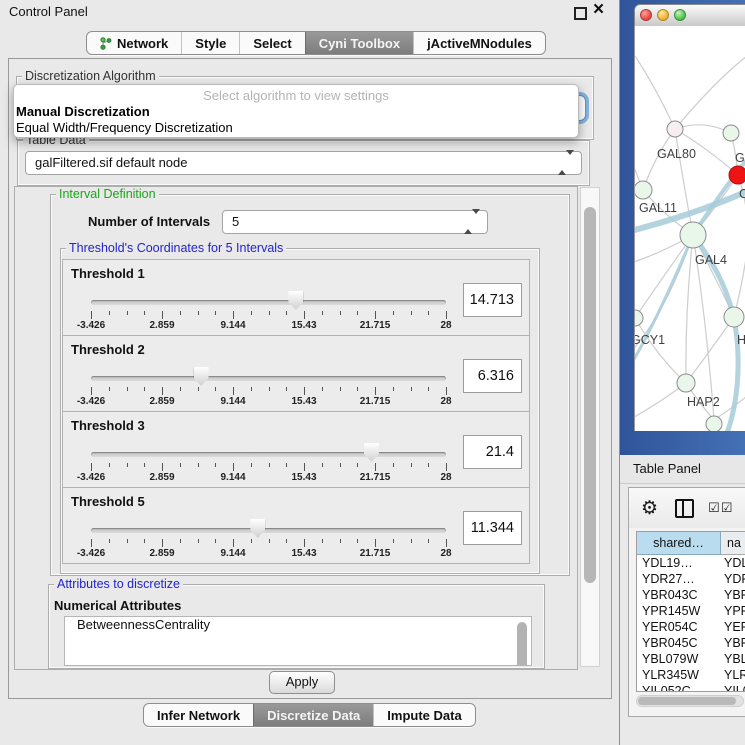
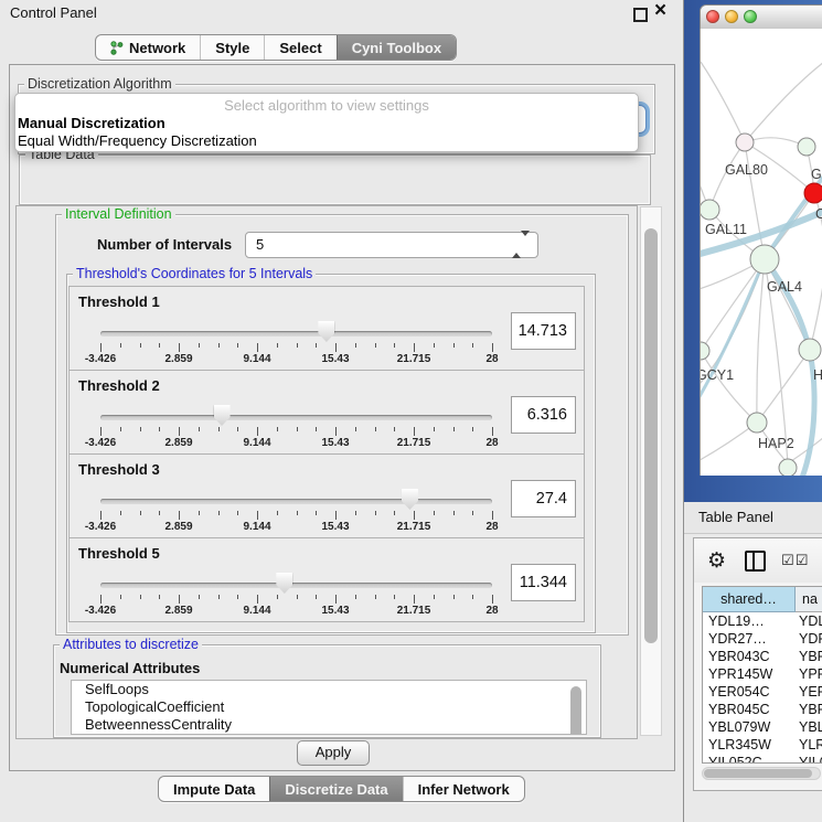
  Control Panel
  ×
  Network
  Style
  Select
  Cyni Toolbox
- jActiveMNodules
  Discretization Algorithm
  Select algorithm to view settings
  Manual Discretization
  Equal Width/Frequency Discretization
  Table Data
- galFiltered.sif default node
  Interval Definition
  Number of Intervals
  5
  Threshold's Coordinates for 5 Intervals
  Threshold 1
  -3.426
  2.859
  9.144
  15.43
  21.715
  28
  14.713
  Threshold 2
  -3.426
  2.859
  9.144
  15.43
  21.715
  28
  6.316
  Threshold 3
  -3.426
  2.859
  9.144
  15.43
  21.715
  28
- 21.4
+ 27.4
  Threshold 5
  -3.426
  2.859
  9.144
  15.43
  21.715
  28
  11.344
  Attributes to discretize
  Numerical Attributes
+ SelfLoops
+ TopologicalCoefficient
  BetweennessCentrality
  Apply
- Infer Network
+ Impute Data
  Discretize Data
- Impute Data
+ Infer Network
  GAL80
  C
  GAL11
  GAL4
  GCY1
  H
  HAP2
  Table Panel
  ⚙
  ☑☑
  shared…
  na
  YDL19…
  YDR27…
  YBR043C
  YPR145W
  YER054C
  YBR045C
  YBL079W
  YBL
  YLR345W
  YLR
